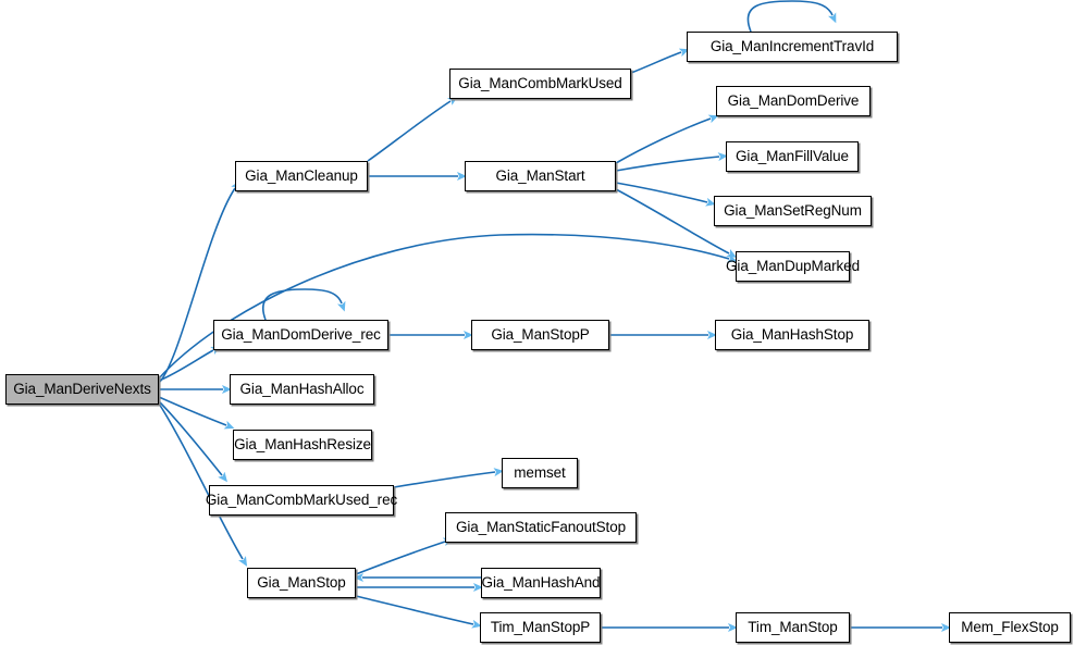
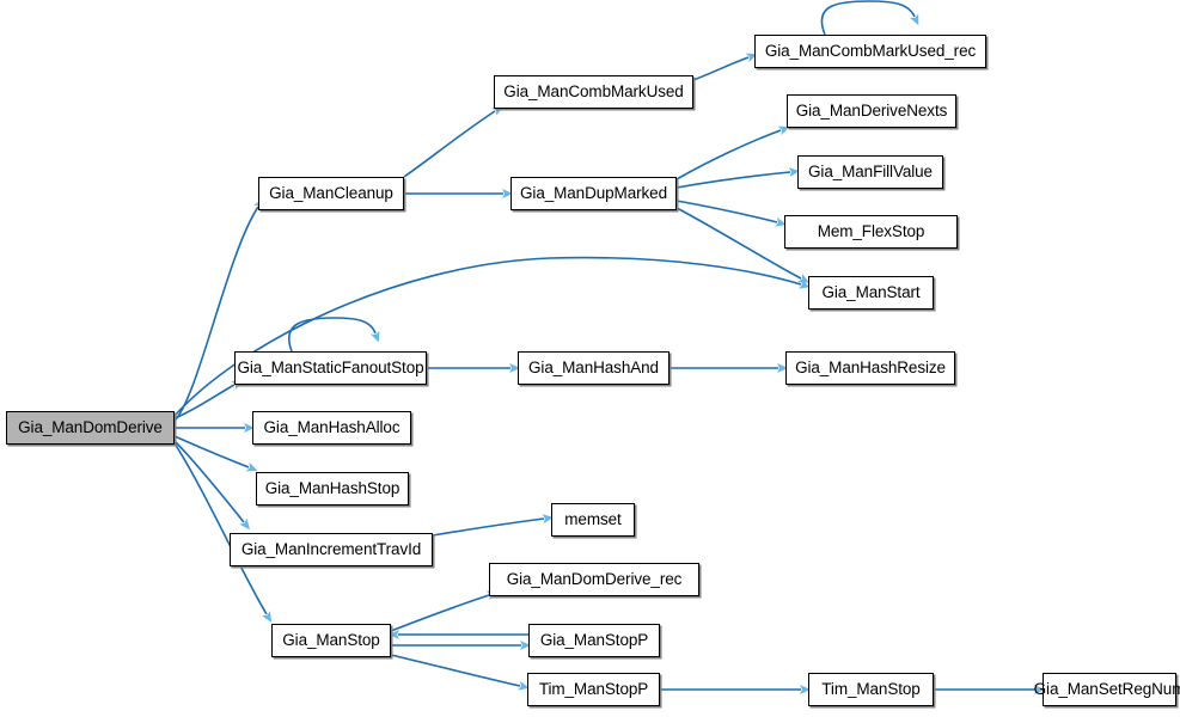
- Gia_ManDeriveNexts
+ Gia_ManDomDerive
  Gia_ManCleanup
  Gia_ManCombMarkUsed
- Gia_ManIncrementTravId
+ Gia_ManCombMarkUsed_rec
- Gia_ManStart
+ Gia_ManDupMarked
- Gia_ManDomDerive
+ Gia_ManDeriveNexts
  Gia_ManFillValue
- Gia_ManSetRegNum
+ Mem_FlexStop
- Gia_ManDupMarked
+ Gia_ManStart
- Gia_ManDomDerive_rec
+ Gia_ManStaticFanoutStop
- Gia_ManStopP
+ Gia_ManHashAnd
- Gia_ManHashStop
+ Gia_ManHashResize
  Gia_ManHashAlloc
- Gia_ManHashResize
+ Gia_ManHashStop
- Gia_ManCombMarkUsed_rec
+ Gia_ManIncrementTravId
  memset
- Gia_ManStaticFanoutStop
+ Gia_ManDomDerive_rec
  Gia_ManStop
- Gia_ManHashAnd
+ Gia_ManStopP
  Tim_ManStopP
  Tim_ManStop
- Mem_FlexStop
+ Gia_ManSetRegNum
